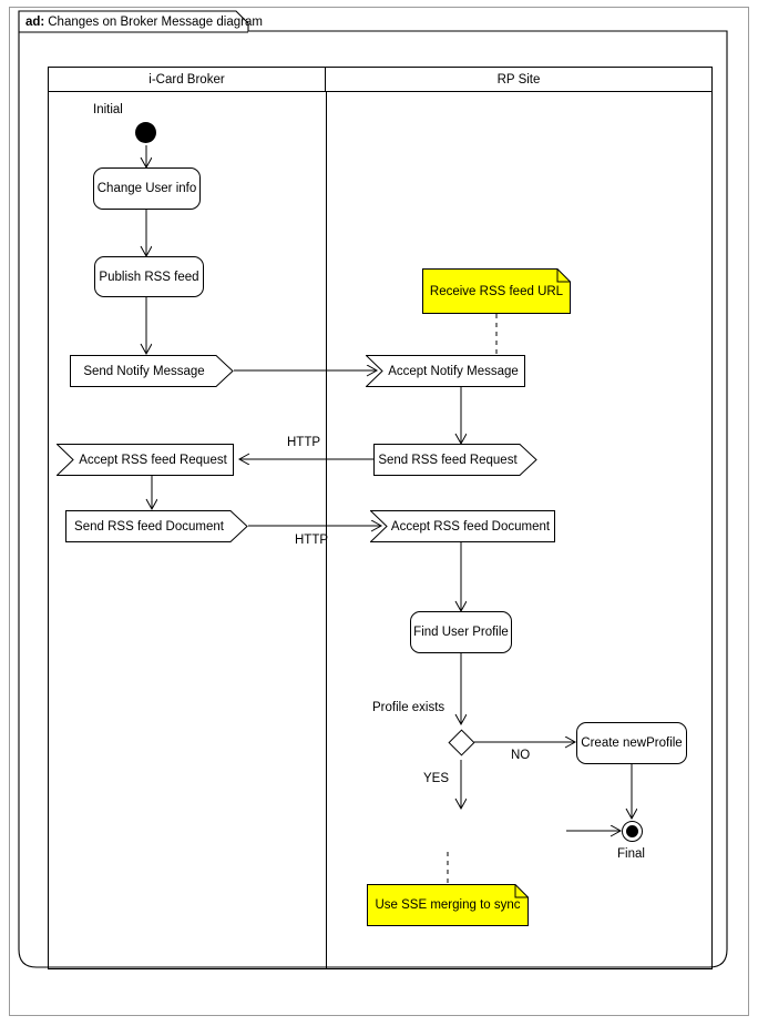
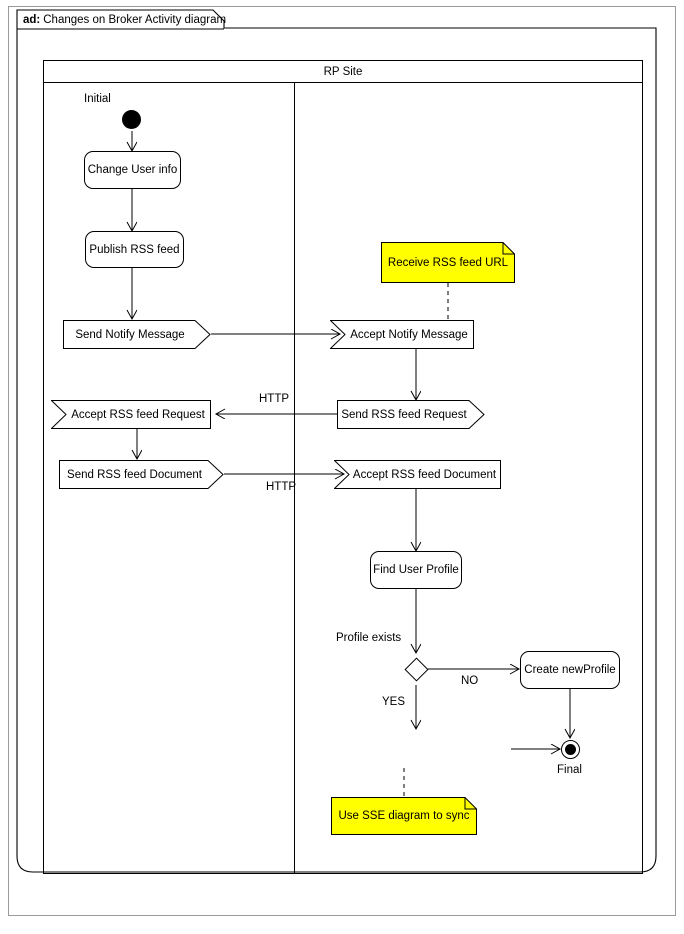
  ad:
- Changes on Broker Message diagram
+ Changes on Broker Activity diagram
- i-Card Broker
  RP Site
  Initial
  Change User info
  Publish RSS feed
  Send Notify Message
  Accept Notify Message
  Receive RSS feed URL
  Accept RSS feed Request
  Send RSS feed Request
  Send RSS feed Document
  Accept RSS feed Document
  Find User Profile
  Profile exists
  NO
  YES
  Create newProfile
- Use SSE merging to sync
+ Use SSE diagram to sync
  Final
  HTTP
  HTTP
